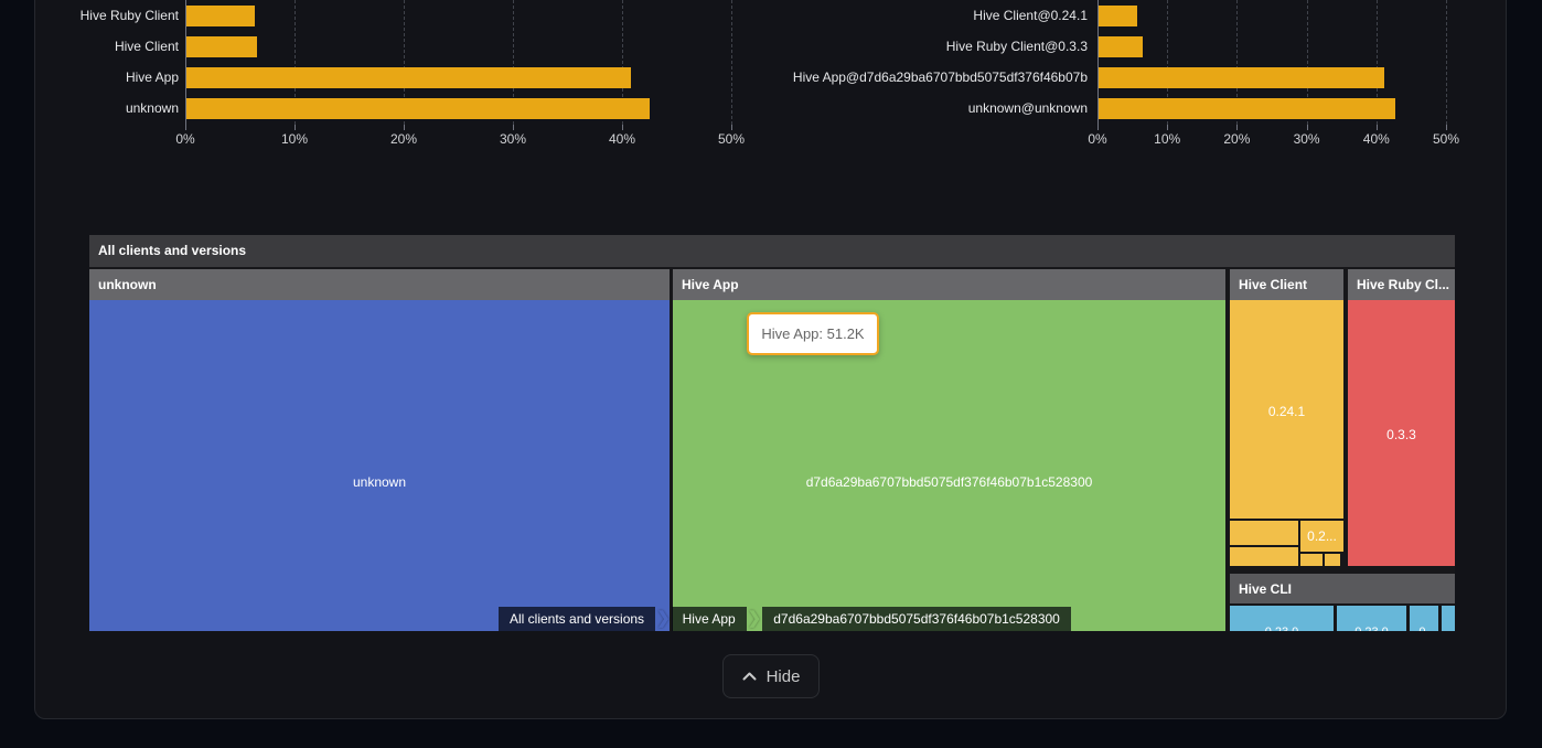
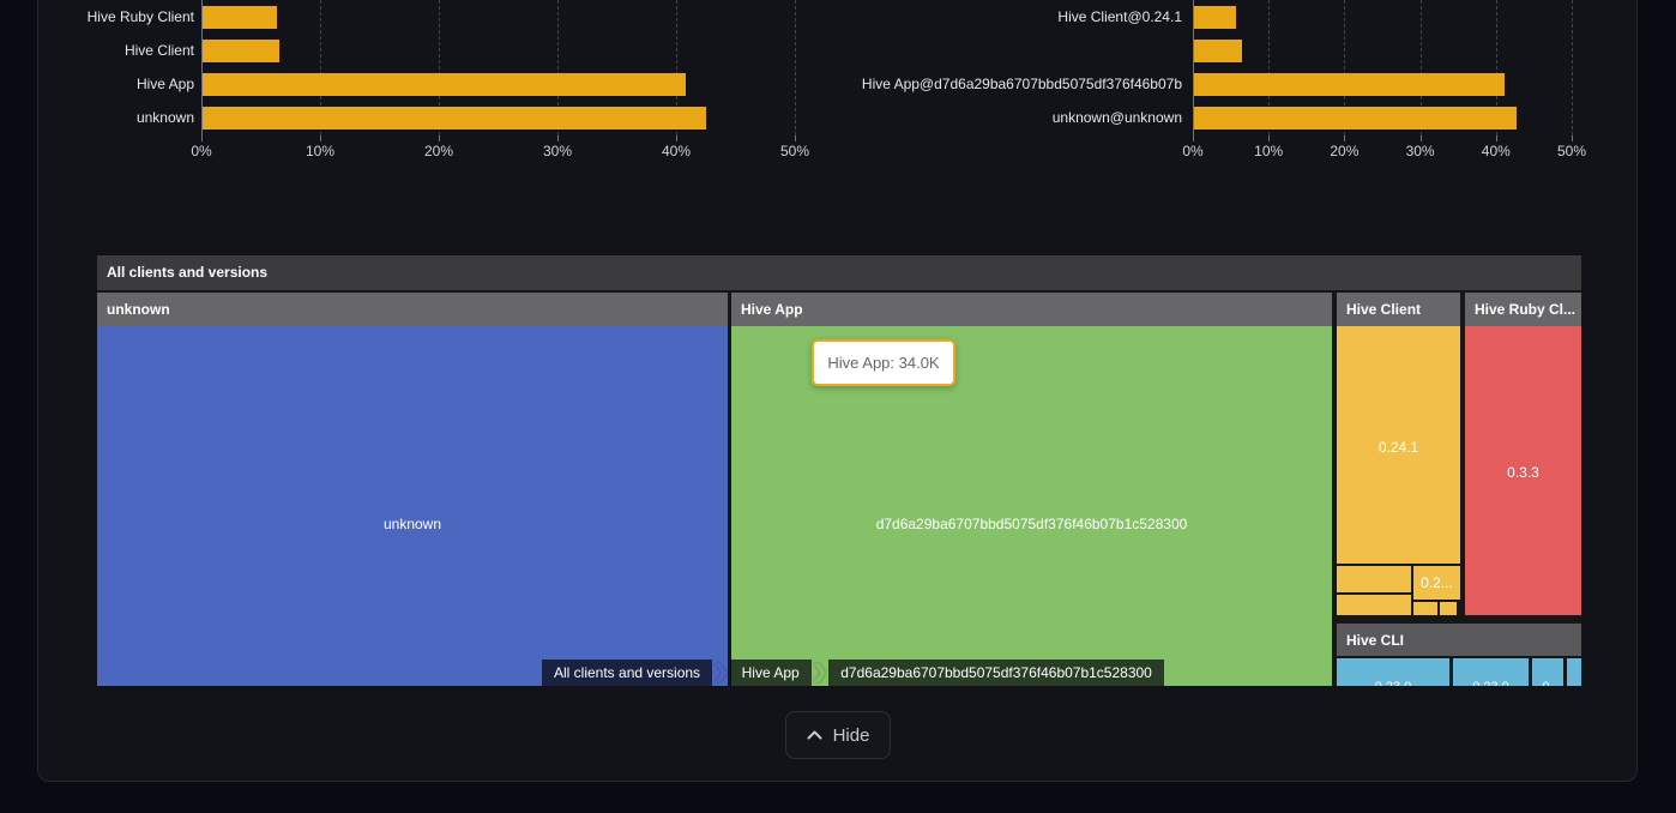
  0%
  10%
  20%
  30%
  40%
  50%
  Hive Ruby Client
  Hive Client
  Hive App
  unknown
  0%
  10%
  20%
  30%
  40%
  50%
  Hive Client@0.24.1
- Hive Ruby Client@0.3.3
  Hive App@d7d6a29ba6707bbd5075df376f46b07b
  unknown@unknown
  All clients and versions
  unknown
  unknown
  Hive App
  d7d6a29ba6707bbd5075df376f46b07b1c528300
  Hive Client
  0.24.1
  0.2...
  Hive Ruby Cl...
  0.3.3
  Hive CLI
- Hive App: 51.2K
+ Hive App: 34.0K
  All clients and versions
  ❯
  Hive App
  ❯
  d7d6a29ba6707bbd5075df376f46b07b1c528300
  Hide
